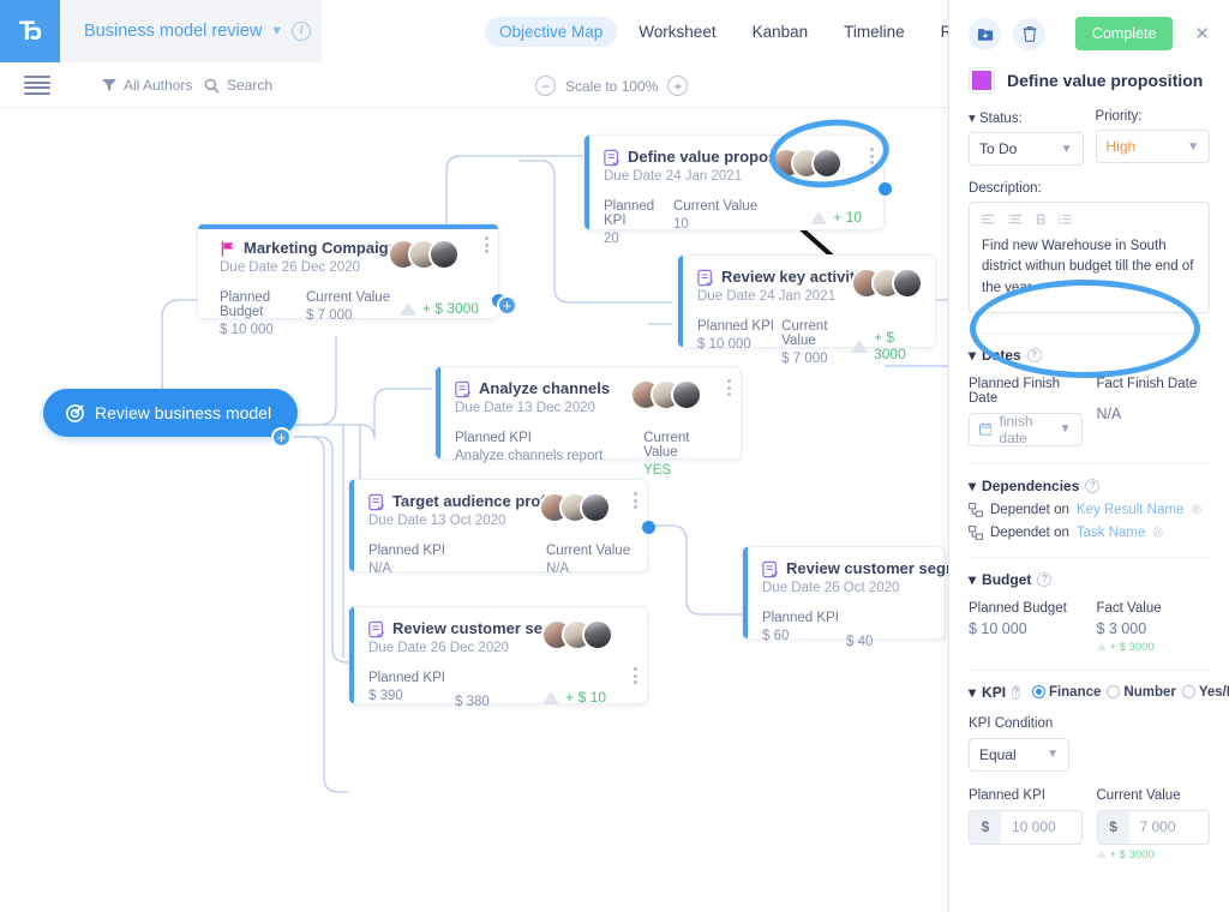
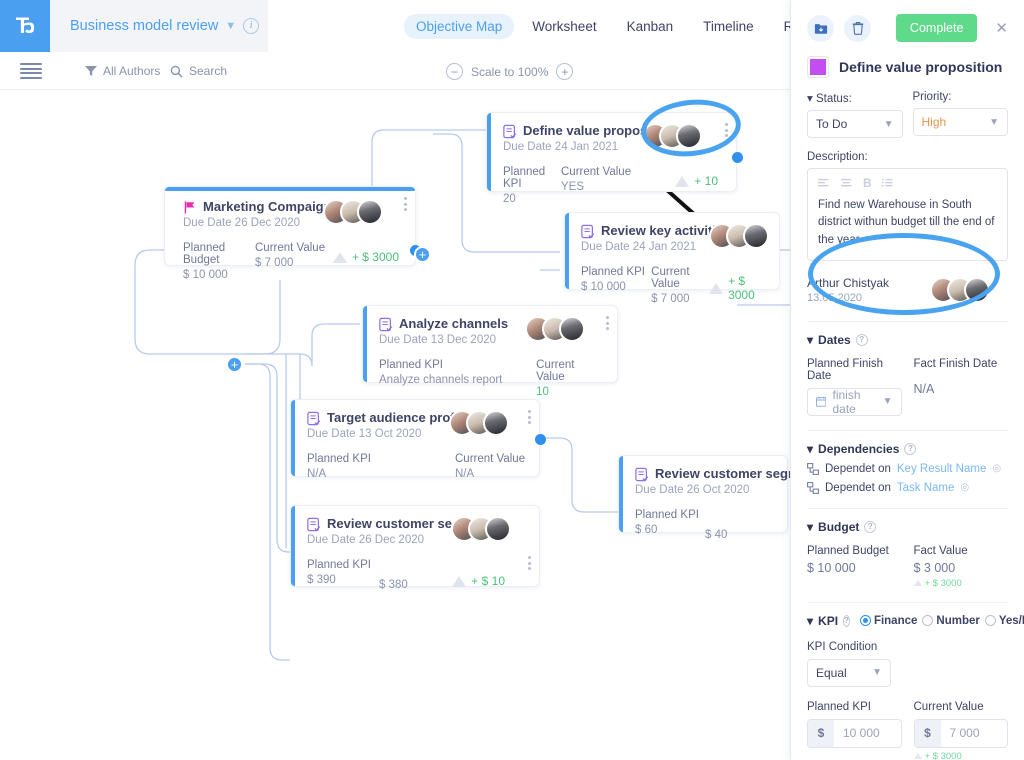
  Ђ
  Business model review
  ▼
  i
  Objective Map
  Worksheet
  Kanban
  Timeline
  All Authors
  Search
  −
  Scale to 100%
  +
  Define value propo
  Due Date 24 Jan 2021
  Planned KPI
  20
  Current Value
- 10
+ YES
  + 10
  Marketing Compaig
  Due Date 26 Dec 2020
  Planned Budget
  $ 10 000
  Current Value
  $ 7 000
  + $ 3000
  +
  Review key activi
  Due Date 24 Jan 2021
  Planned KPI
  $ 10 000
  Current Value
  $ 7 000
  + $ 3000
  Analyze channels
  Due Date 13 Dec 2020
  Planned KPI
  Analyze channels report
  Current Value
- YES
+ 10
  Target audience pro
  Due Date 13 Oct 2020
  Planned KPI
  N/A
  Current Value
  N/A
  Review customer seg
  Due Date 26 Oct 2020
  Planned KPI
  $ 60
  $ 40
  Review customer se
  Due Date 26 Dec 2020
  Planned KPI
  $ 390
  $ 380
  + $ 10
- Review business model
  +
  Complete
  ✕
  Define value proposition
  ▾ Status:
  To Do
  ▼
  Priority:
  High
  ▼
  Description:
  B
  Find new Warehouse in South district withun budget till the end of the year
+ Arthur Chistyak
+ 13.05.2020
  ▾
  Dates
  ?
  Planned Finish Date
  finish date
  ▼
  Fact Finish Date
  N/A
  ▾
  Dependencies
  ?
  Dependet on
  Key Result Name
  ◎
  Dependet on
  Task Name
  ◎
  ▾
  Budget
  ?
  Planned Budget
  $ 10 000
  Fact Value
  $ 3 000
  + $ 3000
  ▾
  KPI
  ?
  Finance
  Number
  KPI Condition
  Equal
  ▼
  Planned KPI
  $
  10 000
  Current Value
  $
  7 000
  + $ 3000
